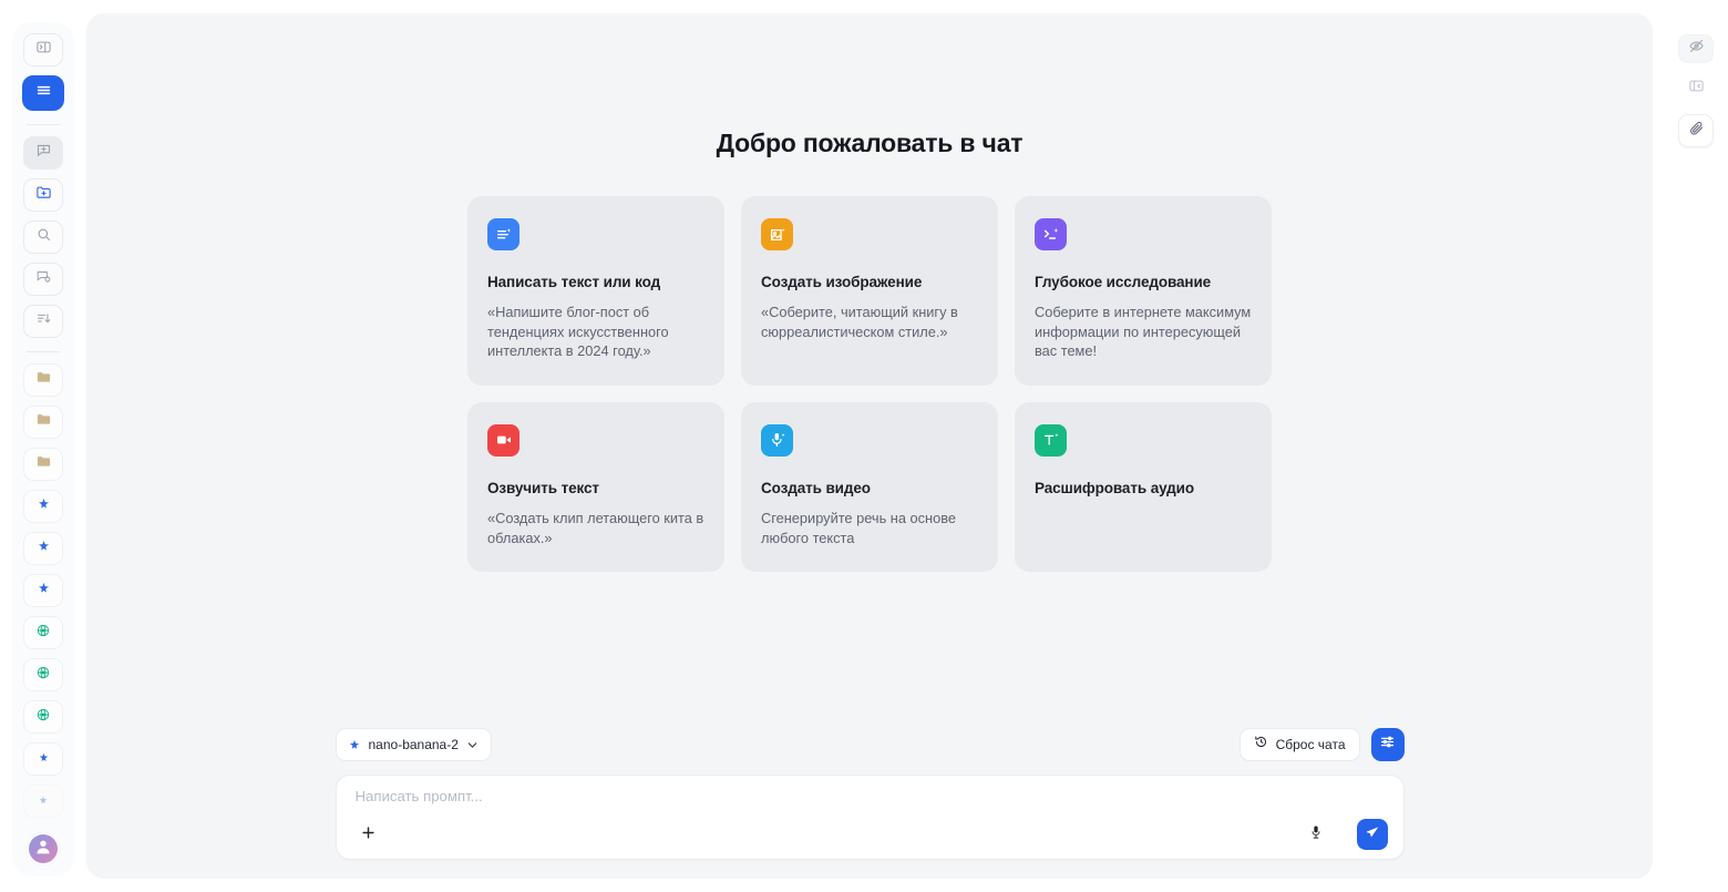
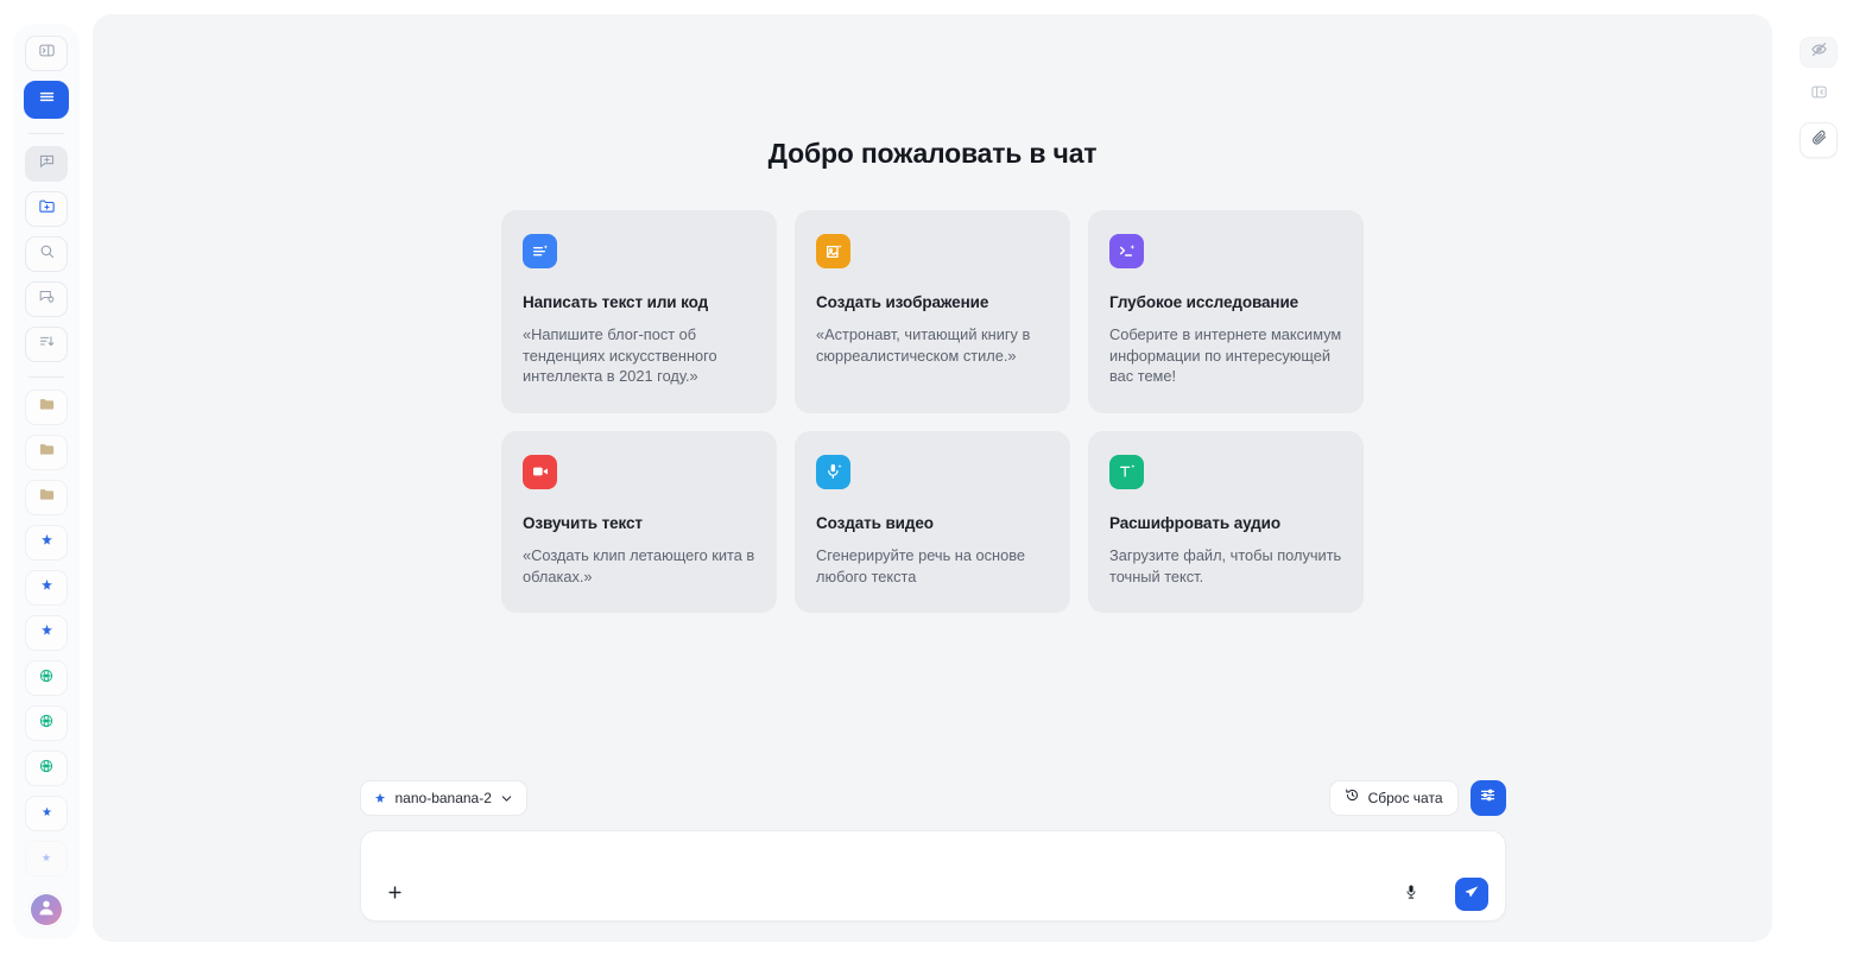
  Добро пожаловать в чат
  Написать текст или код
- «Напишите блог-пост об тенденциях искусственного интеллекта в 2024 году.»
+ «Напишите блог-пост об тенденциях искусственного интеллекта в 2021 году.»
  Создать изображение
- «Соберите, читающий книгу в сюрреалистическом стиле.»
+ «Астронавт, читающий книгу в сюрреалистическом стиле.»
  Глубокое исследование
  Соберите в интернете максимум информации по интересующей вас теме!
  Озвучить текст
  «Создать клип летающего кита в облаках.»
  Создать видео
  Сгенерируйте речь на основе любого текста
  Расшифровать аудио
+ Загрузите файл, чтобы получить точный текст.
  nano-banana-2
  Сброс чата
- Написать промпт...
